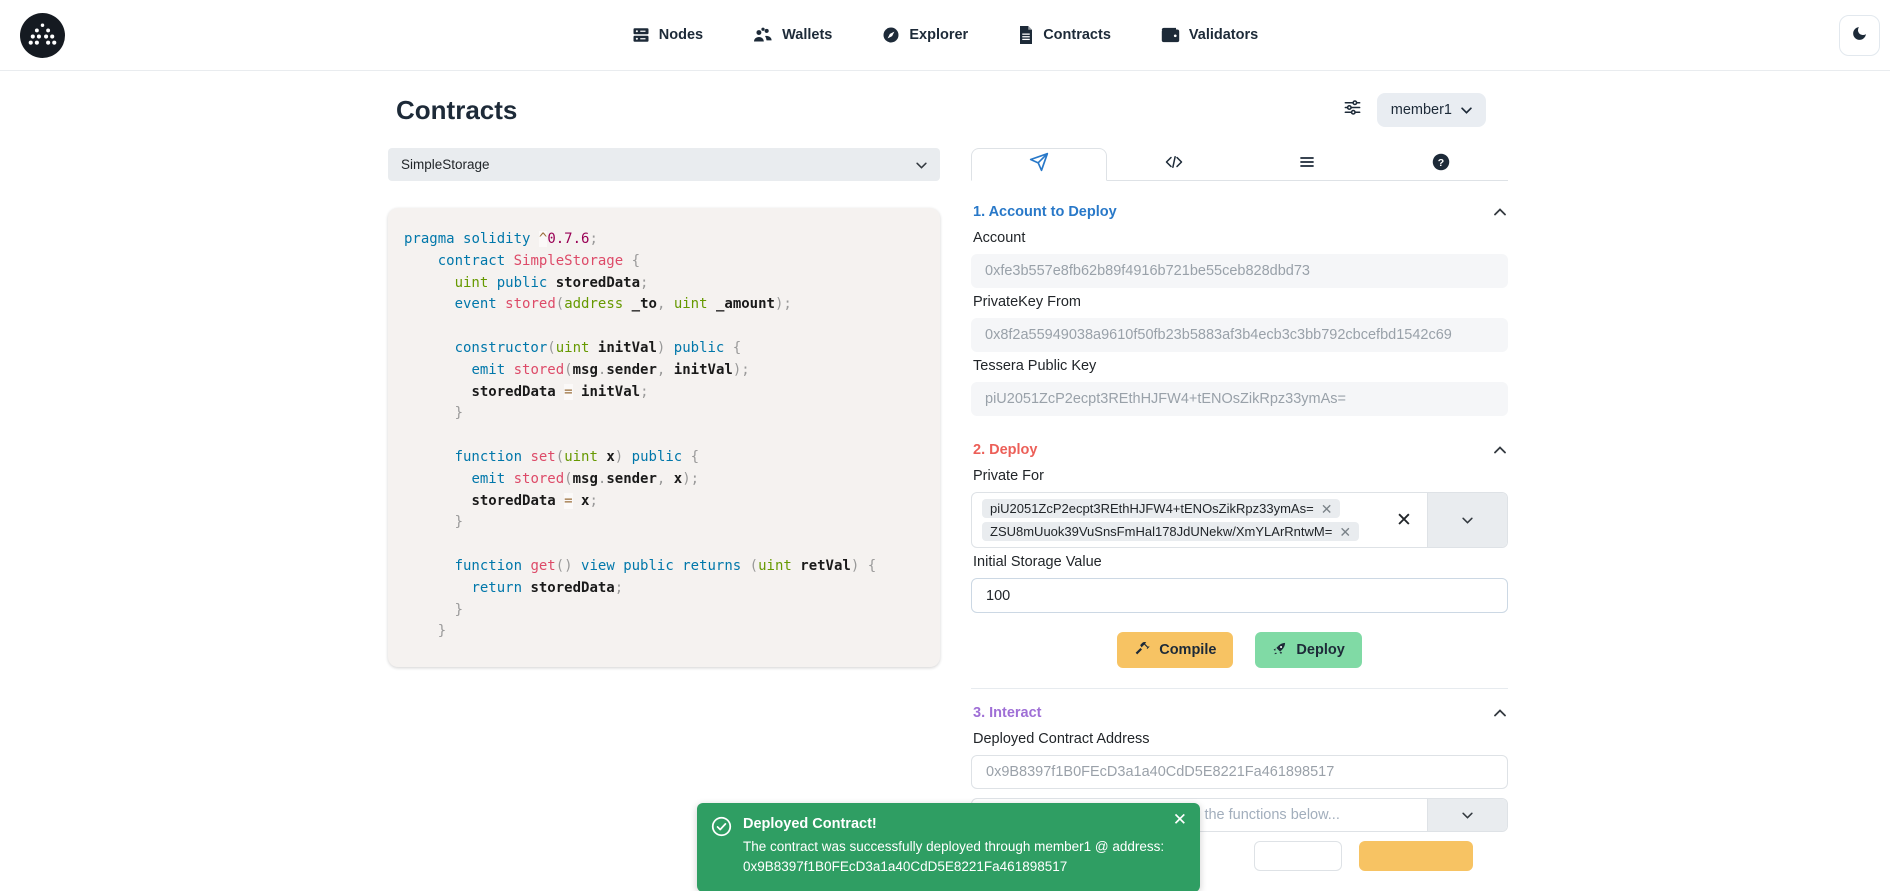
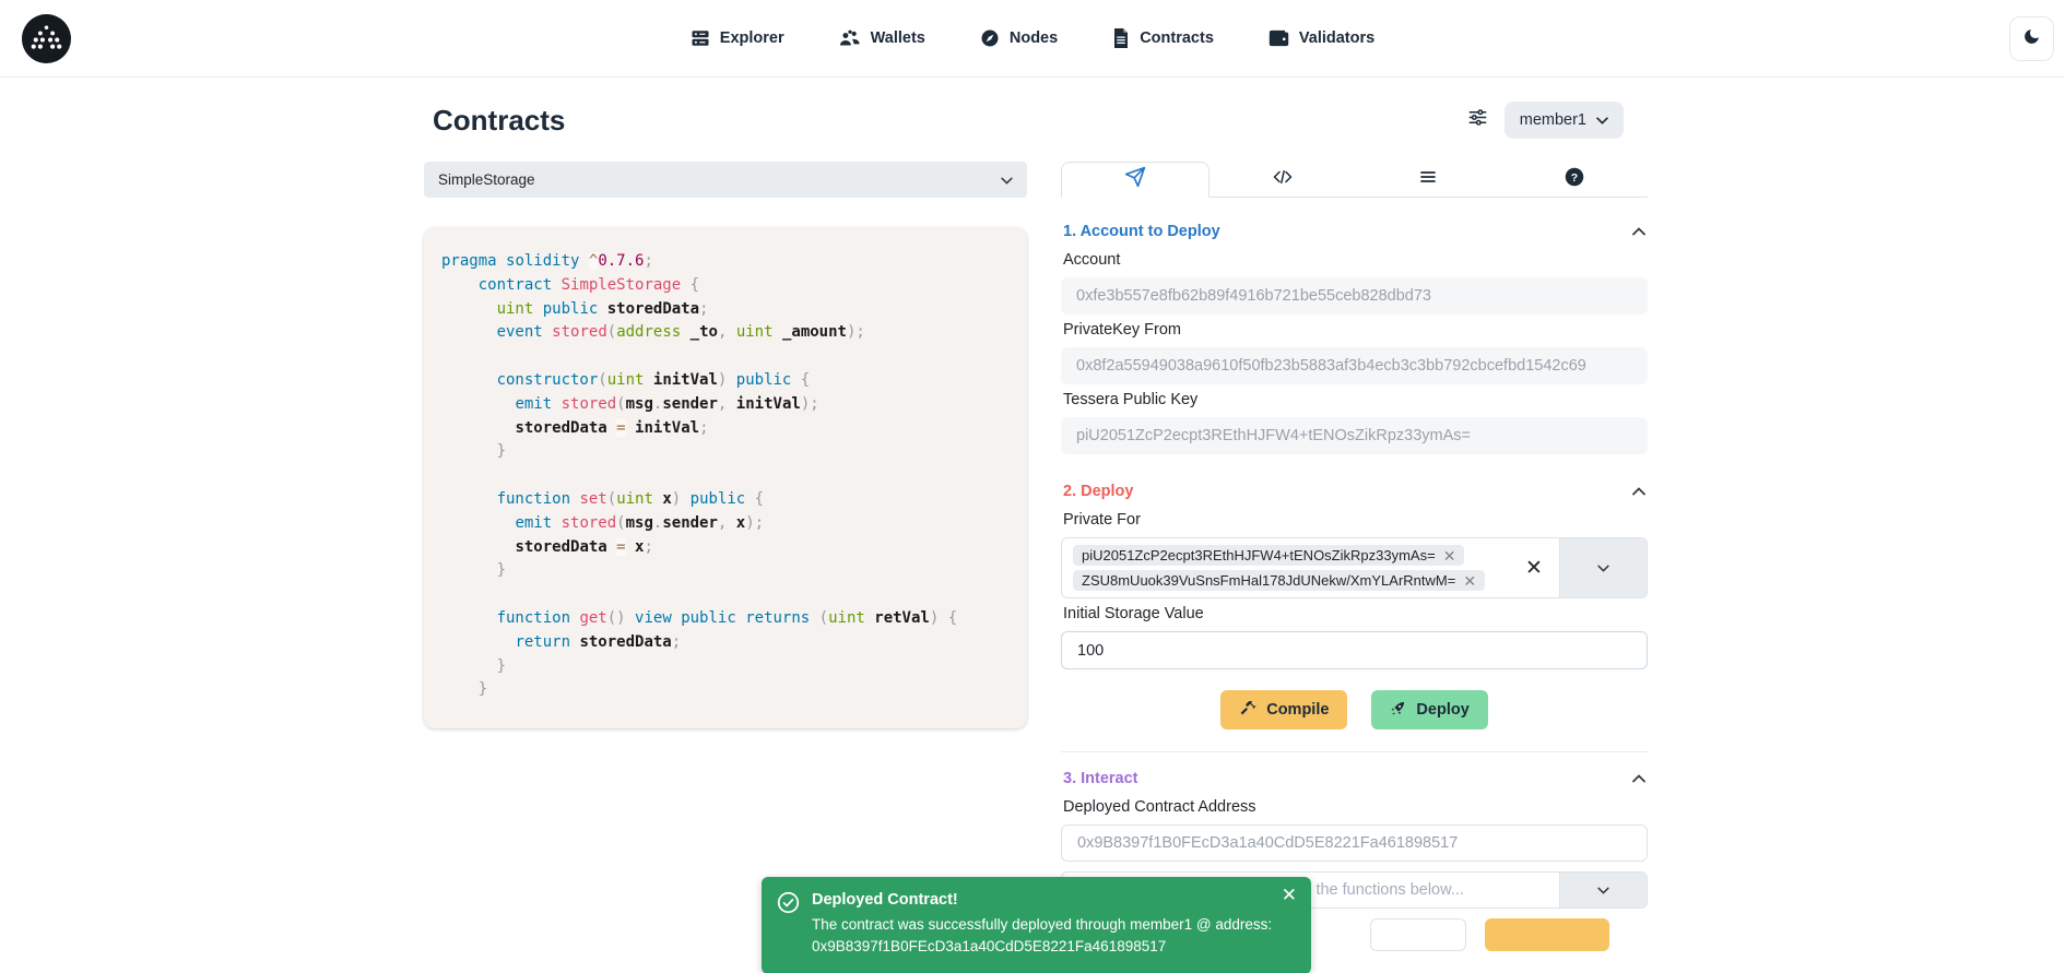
- Nodes
+ Explorer
  Wallets
- Explorer
+ Nodes
  Contracts
  Validators
  Contracts
  member1
  SimpleStorage
  pragma solidity ^0.7.6; contract SimpleStorage { uint public storedData; event stored(address _to, uint _amount); constructor(uint initVal) public { emit stored(msg.sender, initVal); storedData = initVal; } function set(uint x) public { emit stored(msg.sender, x); storedData = x; } function get() view public returns (uint retVal) { return storedData; } }
  ?
  1. Account to Deploy
  Account
  0xfe3b557e8fb62b89f4916b721be55ceb828dbd73
  PrivateKey From
  0x8f2a55949038a9610f50fb23b5883af3b4ecb3c3bb792cbcefbd1542c69
  Tessera Public Key
  piU2051ZcP2ecpt3REthHJFW4+tENOsZikRpz33ymAs=
  2. Deploy
  Private For
  piU2051ZcP2ecpt3REthHJFW4+tENOsZikRpz33ymAs=
  ✕
  ZSU8mUuok39VuSnsFmHal178JdUNekw/XmYLArRntwM=
  ✕
  ✕
  Initial Storage Value
  100
  Compile
  Deploy
  3. Interact
  Deployed Contract Address
  0x9B8397f1B0FEcD3a1a40CdD5E8221Fa461898517
  Deployed Contract!
  The contract was successfully deployed through member1 @ address: 0x9B8397f1B0FEcD3a1a40CdD5E8221Fa461898517
  ✕
